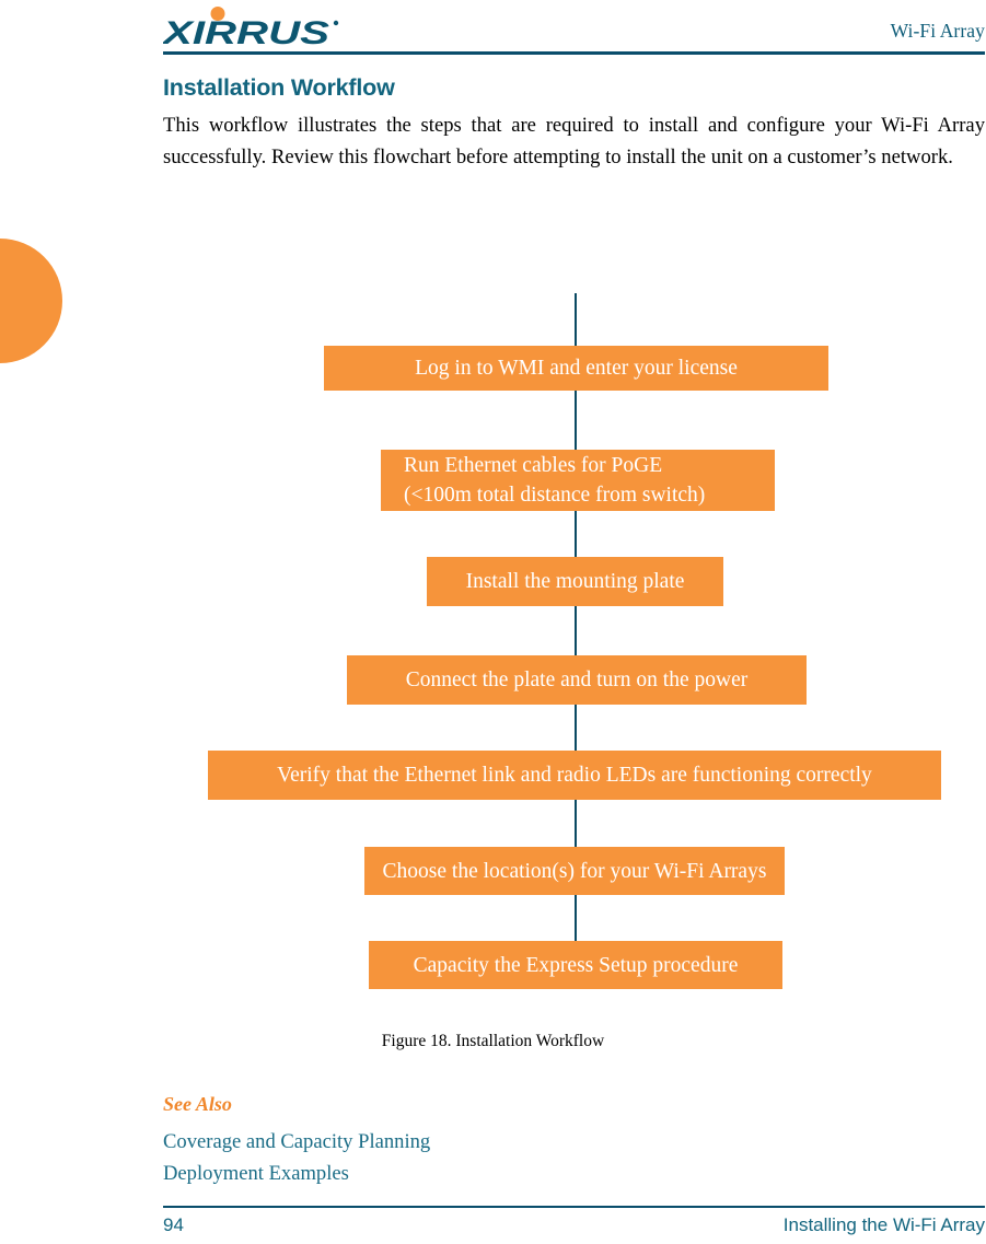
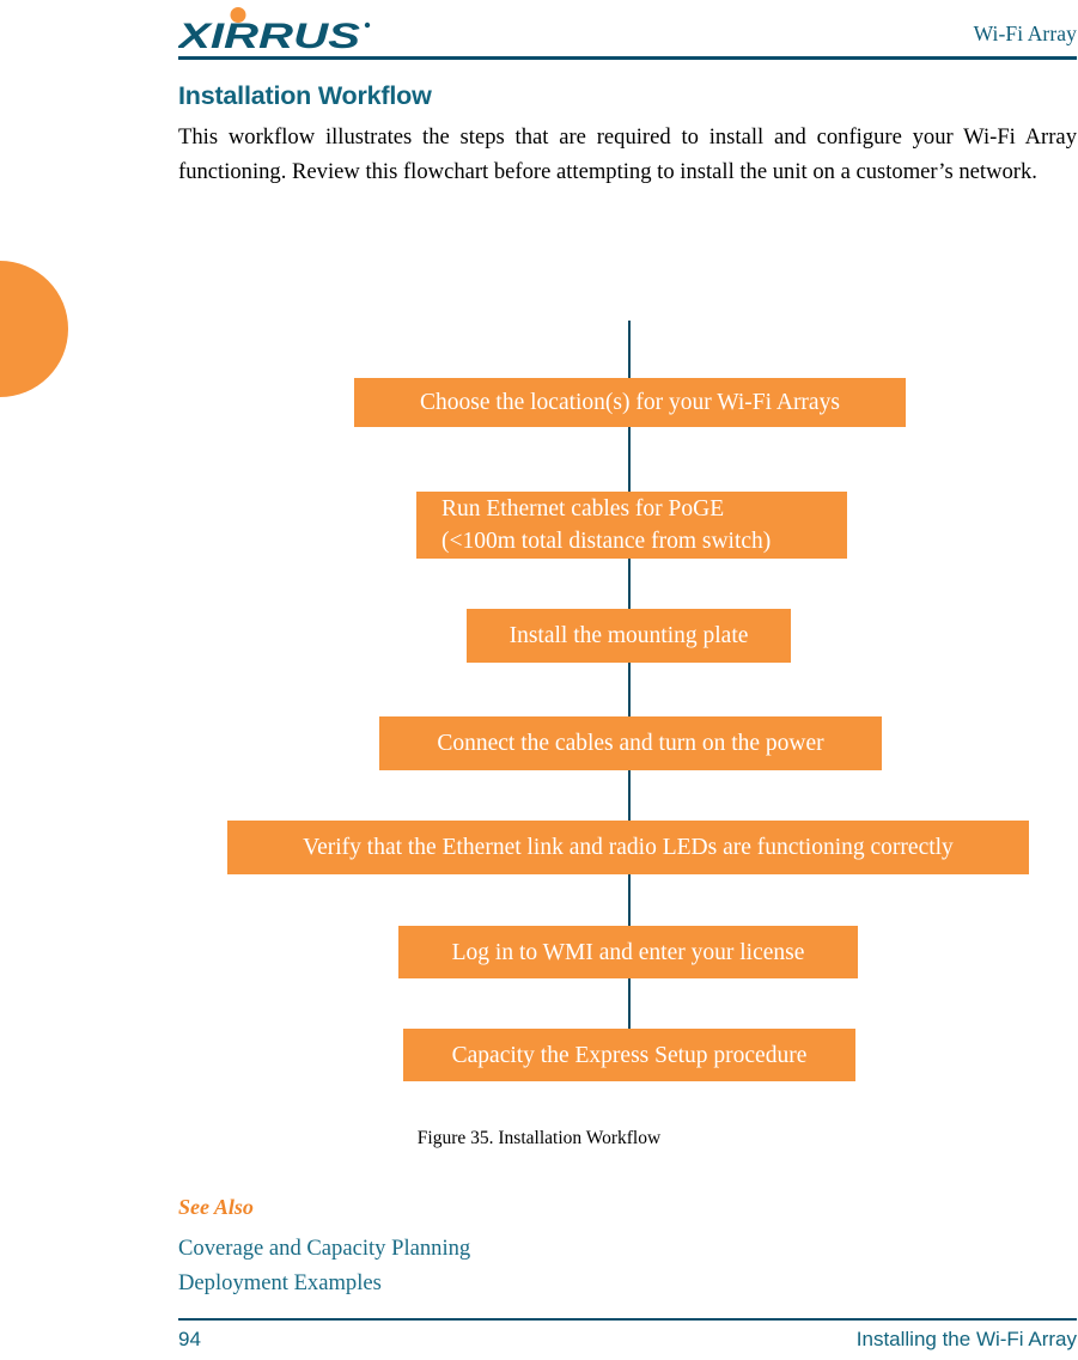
  XIRRUS
  Wi-Fi Array
  Installation Workflow
- This workflow illustrates the steps that are required to install and configure your Wi-Fi Array successfully. Review this flowchart before attempting to install the unit on a customer’s network.
+ This workflow illustrates the steps that are required to install and configure your Wi-Fi Array functioning. Review this flowchart before attempting to install the unit on a customer’s network.
- Log in to WMI and enter your license
+ Choose the location(s) for your Wi-Fi Arrays
  Run Ethernet cables for PoGE
  (<100m total distance from switch)
  Install the mounting plate
- Connect the plate and turn on the power
+ Connect the cables and turn on the power
  Verify that the Ethernet link and radio LEDs are functioning correctly
- Choose the location(s) for your Wi-Fi Arrays
+ Log in to WMI and enter your license
  Capacity the Express Setup procedure
- Figure 18. Installation Workflow
+ Figure 35. Installation Workflow
  See Also
  Coverage and Capacity Planning
  Deployment Examples
  94
  Installing the Wi-Fi Array
